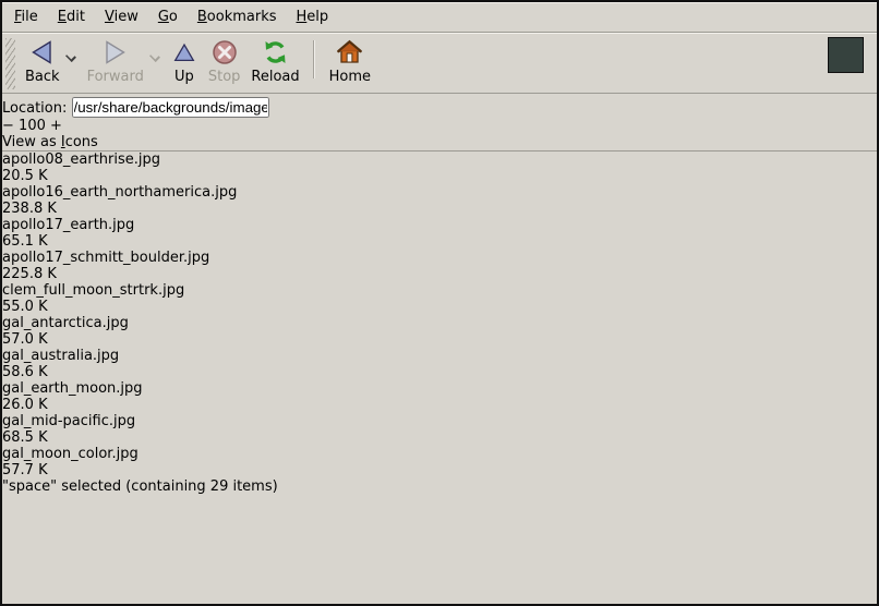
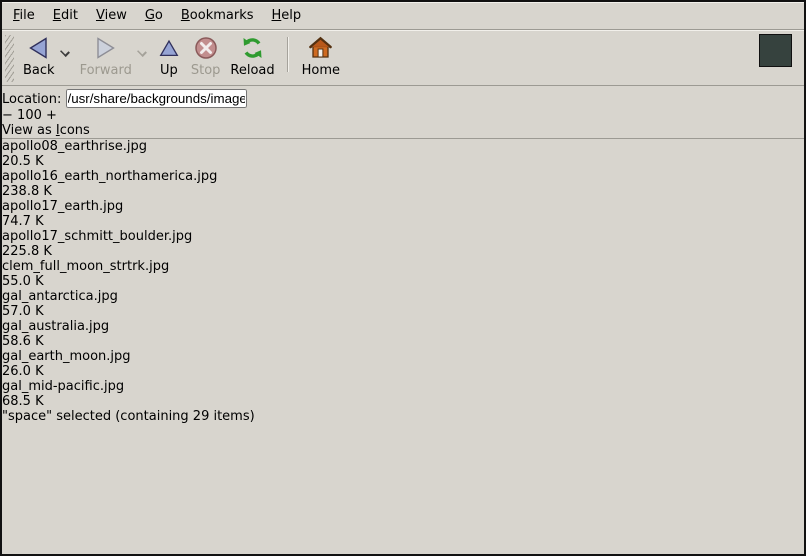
  File
  Edit
  View
  Go
  Bookmarks
  Help
  Back
  Forward
  Up
  Stop
  Reload
  Home
  Location: /usr/share/backgrounds/image
  − 100 +
  View as Icons
  apollo08_earthrise.jpg
  20.5 K
  apollo16_earth_northamerica.jpg
  238.8 K
  apollo17_earth.jpg
- 65.1 K
+ 74.7 K
  apollo17_schmitt_boulder.jpg
  225.8 K
  clem_full_moon_strtrk.jpg
  55.0 K
  gal_antarctica.jpg
  57.0 K
  gal_australia.jpg
  58.6 K
  gal_earth_moon.jpg
  26.0 K
  gal_mid-pacific.jpg
  68.5 K
- gal_moon_color.jpg
- 57.7 K
  "space" selected (containing 29 items)
